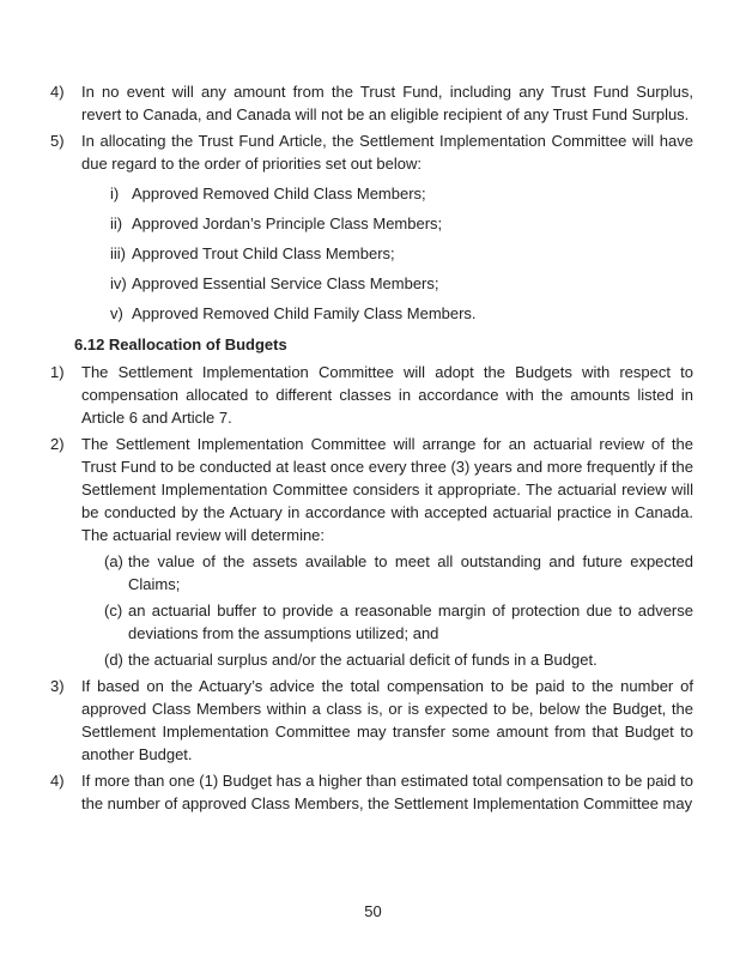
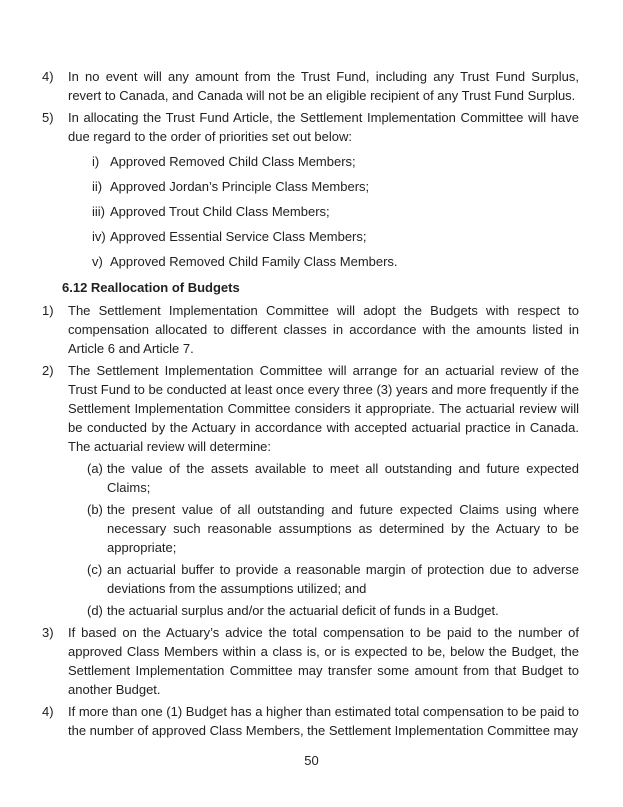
  4)
  In no event will any amount from the Trust Fund, including any Trust Fund Surplus, revert to Canada, and Canada will not be an eligible recipient of any Trust Fund Surplus.
  5)
  In allocating the Trust Fund Article, the Settlement Implementation Committee will have due regard to the order of priorities set out below:
  i)
  Approved Removed Child Class Members;
  ii)
  Approved Jordan’s Principle Class Members;
  iii)
  Approved Trout Child Class Members;
  iv)
  Approved Essential Service Class Members;
  v)
  Approved Removed Child Family Class Members.
  6.12 Reallocation of Budgets
  1)
  The Settlement Implementation Committee will adopt the Budgets with respect to compensation allocated to different classes in accordance with the amounts listed in Article 6 and Article 7.
  2)
  The Settlement Implementation Committee will arrange for an actuarial review of the Trust Fund to be conducted at least once every three (3) years and more frequently if the Settlement Implementation Committee considers it appropriate. The actuarial review will be conducted by the Actuary in accordance with accepted actuarial practice in Canada. The actuarial review will determine:
  (a)
  the value of the assets available to meet all outstanding and future expected Claims;
+ (b)
+ the present value of all outstanding and future expected Claims using where necessary such reasonable assumptions as determined by the Actuary to be appropriate;
  (c)
  an actuarial buffer to provide a reasonable margin of protection due to adverse deviations from the assumptions utilized; and
  (d)
  the actuarial surplus and/or the actuarial deficit of funds in a Budget.
  3)
  If based on the Actuary’s advice the total compensation to be paid to the number of approved Class Members within a class is, or is expected to be, below the Budget, the Settlement Implementation Committee may transfer some amount from that Budget to another Budget.
  4)
  If more than one (1) Budget has a higher than estimated total compensation to be paid to the number of approved Class Members, the Settlement Implementation Committee may
  50
